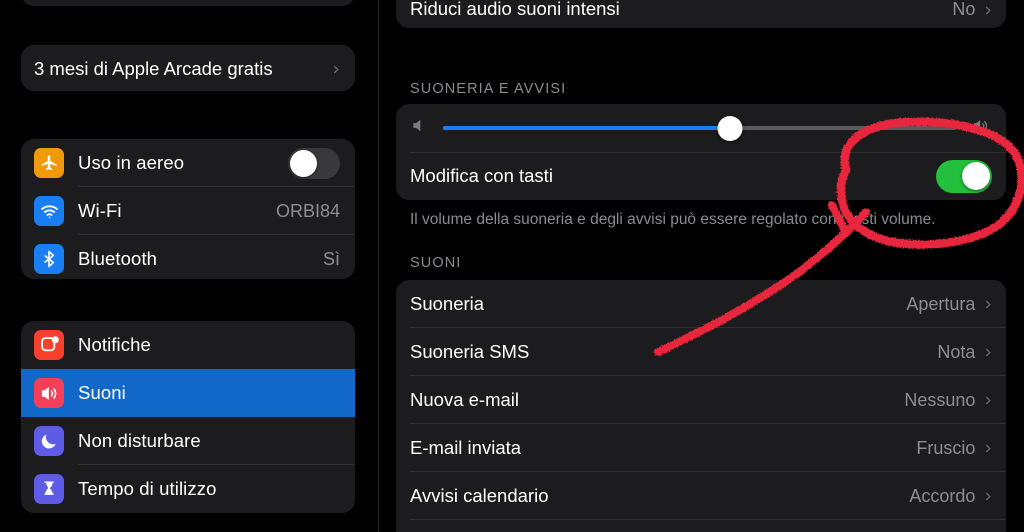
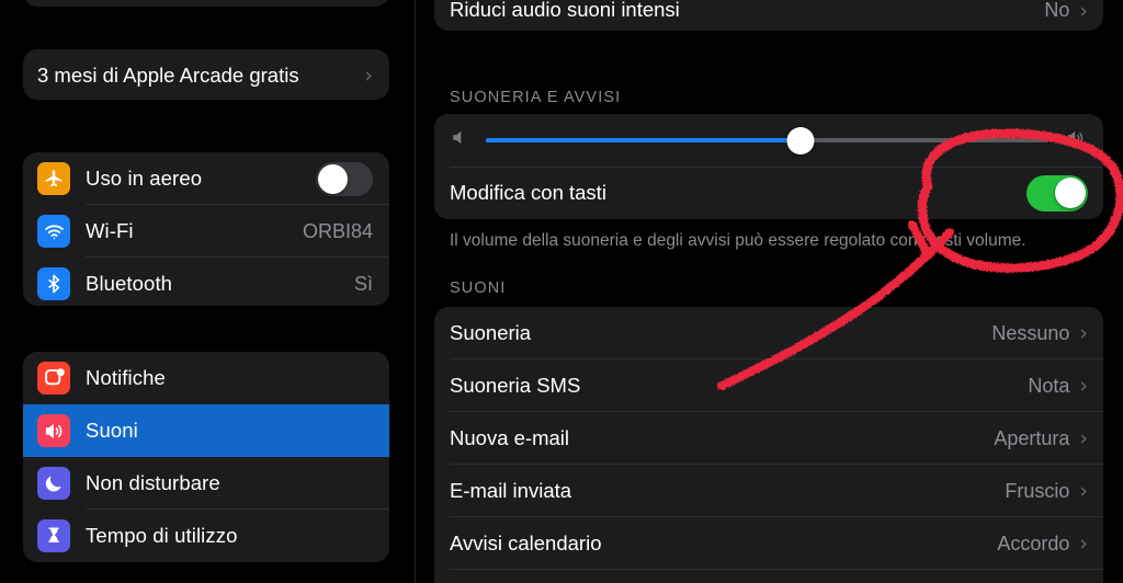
  3 mesi di Apple Arcade gratis
  ›
  Uso in aereo
  Wi-Fi
  ORBI84
  Bluetooth
  Sì
  Notifiche
  Suoni
  Non disturbare
  Tempo di utilizzo
  Riduci audio suoni intensi
  No
  ›
  SUONERIA E AVVISI
  Modifica con tasti
  Il volume della suoneria e degli avvisi può essere regolato consti volume.
  SUONI
  Suoneria
- Apertura
+ Nessuno
  ›
  Suoneria SMS
  Nota
  ›
  Nuova e-mail
- Nessuno
+ Apertura
  ›
  E-mail inviata
  Fruscio
  ›
  Avvisi calendario
  Accordo
  ›
